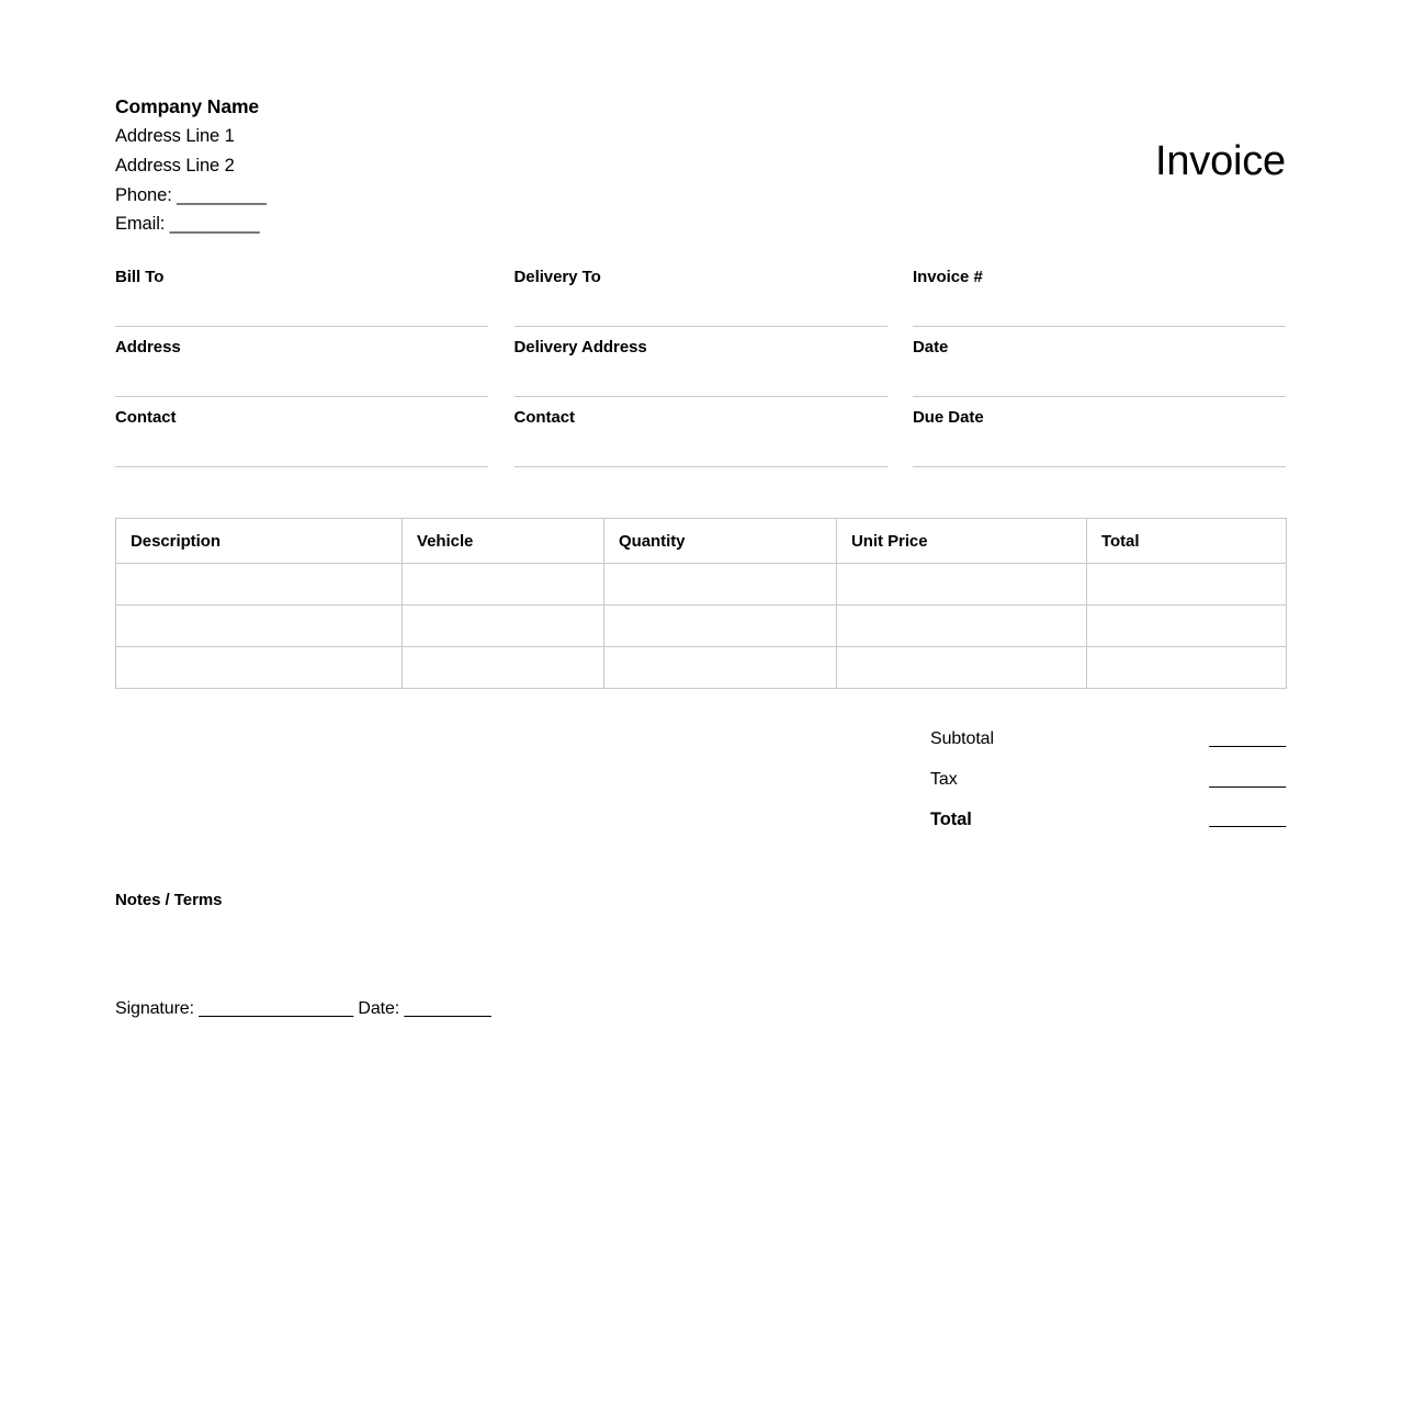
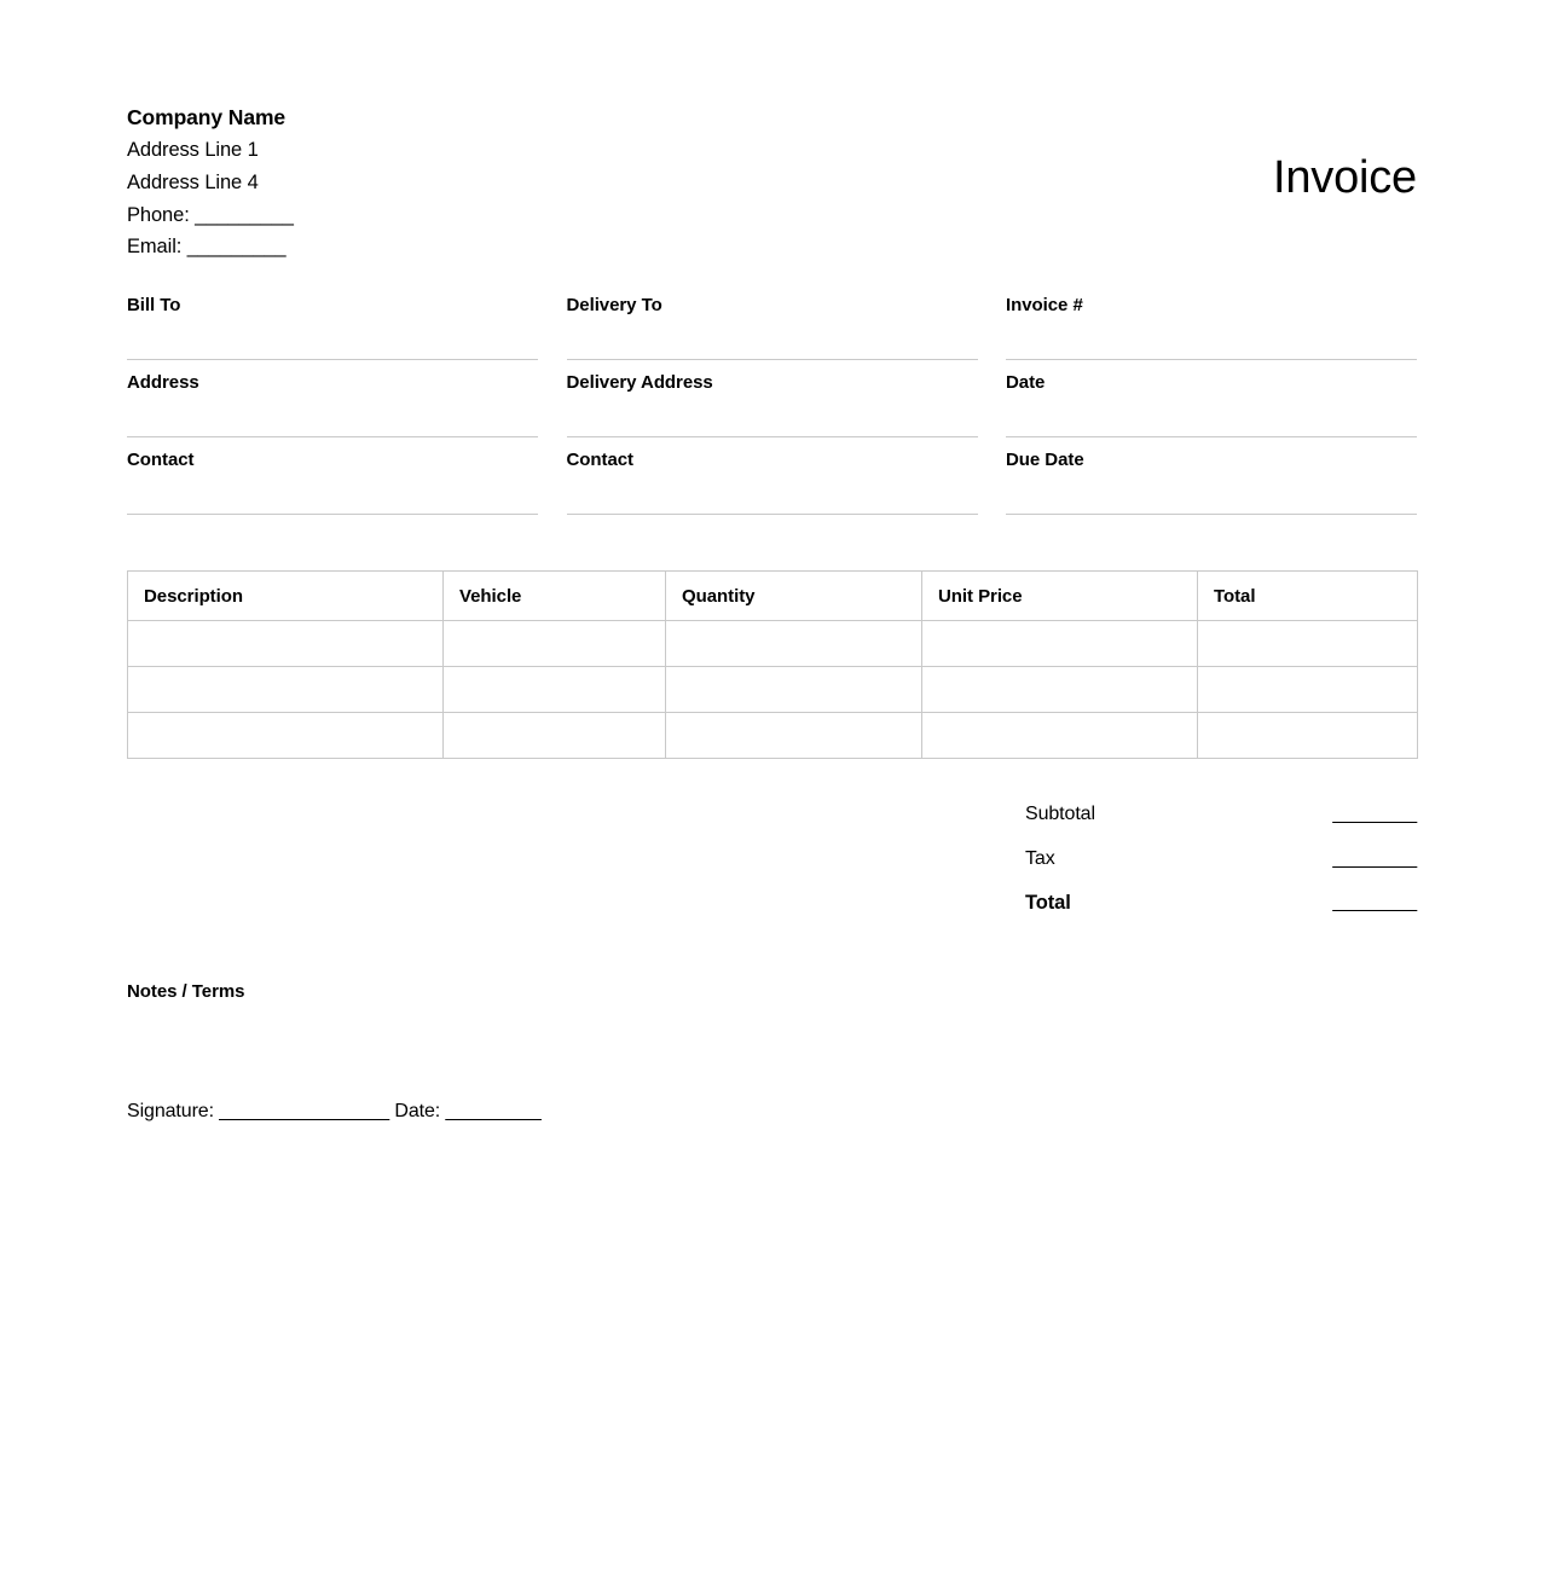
  Company Name
  Address Line 1
- Address Line 2
+ Address Line 4
  Phone: _________
  Email: _________
  Invoice
  Bill To
  Delivery To
  Invoice #
  Address
  Delivery Address
  Date
  Contact
  Contact
  Due Date
  Description	Vehicle	Quantity	Unit Price	Total
  Subtotal
  ________
  Tax
  ________
  Total
  ________
  Notes / Terms
  Signature: ________________ Date: _________
